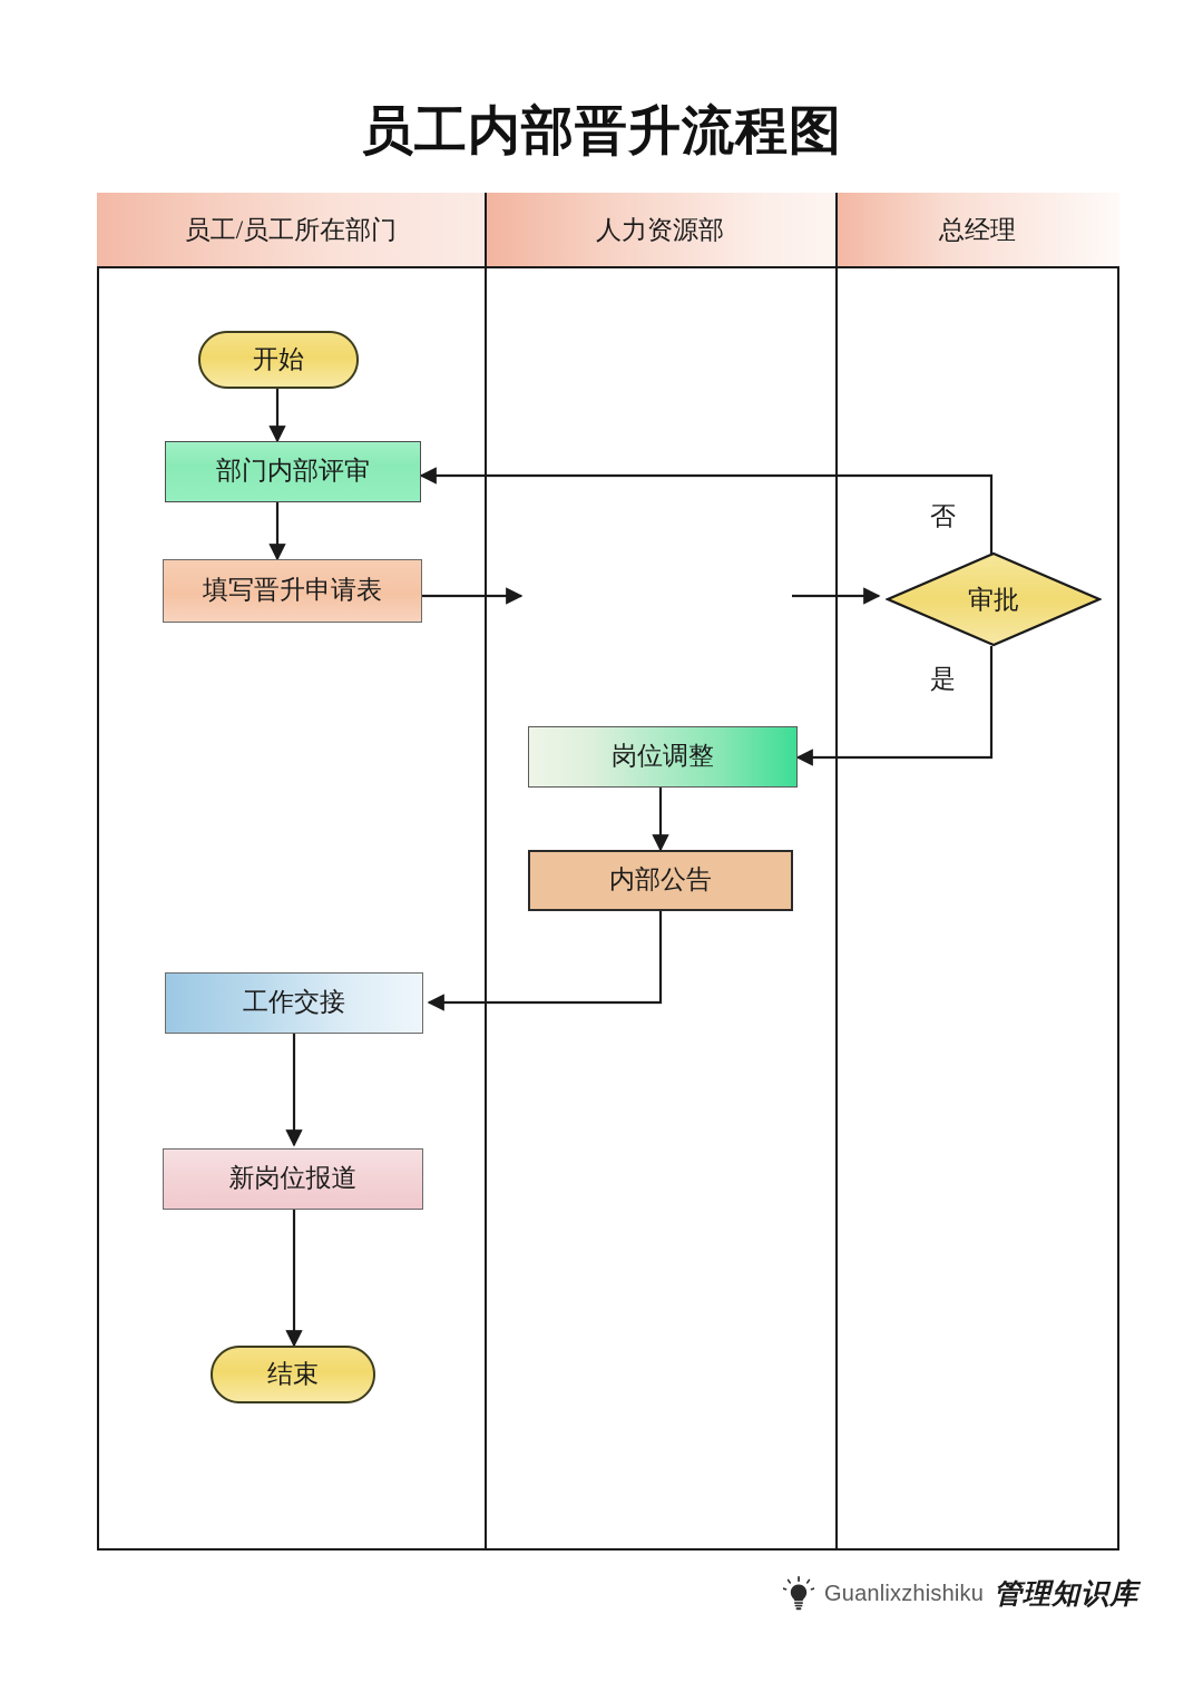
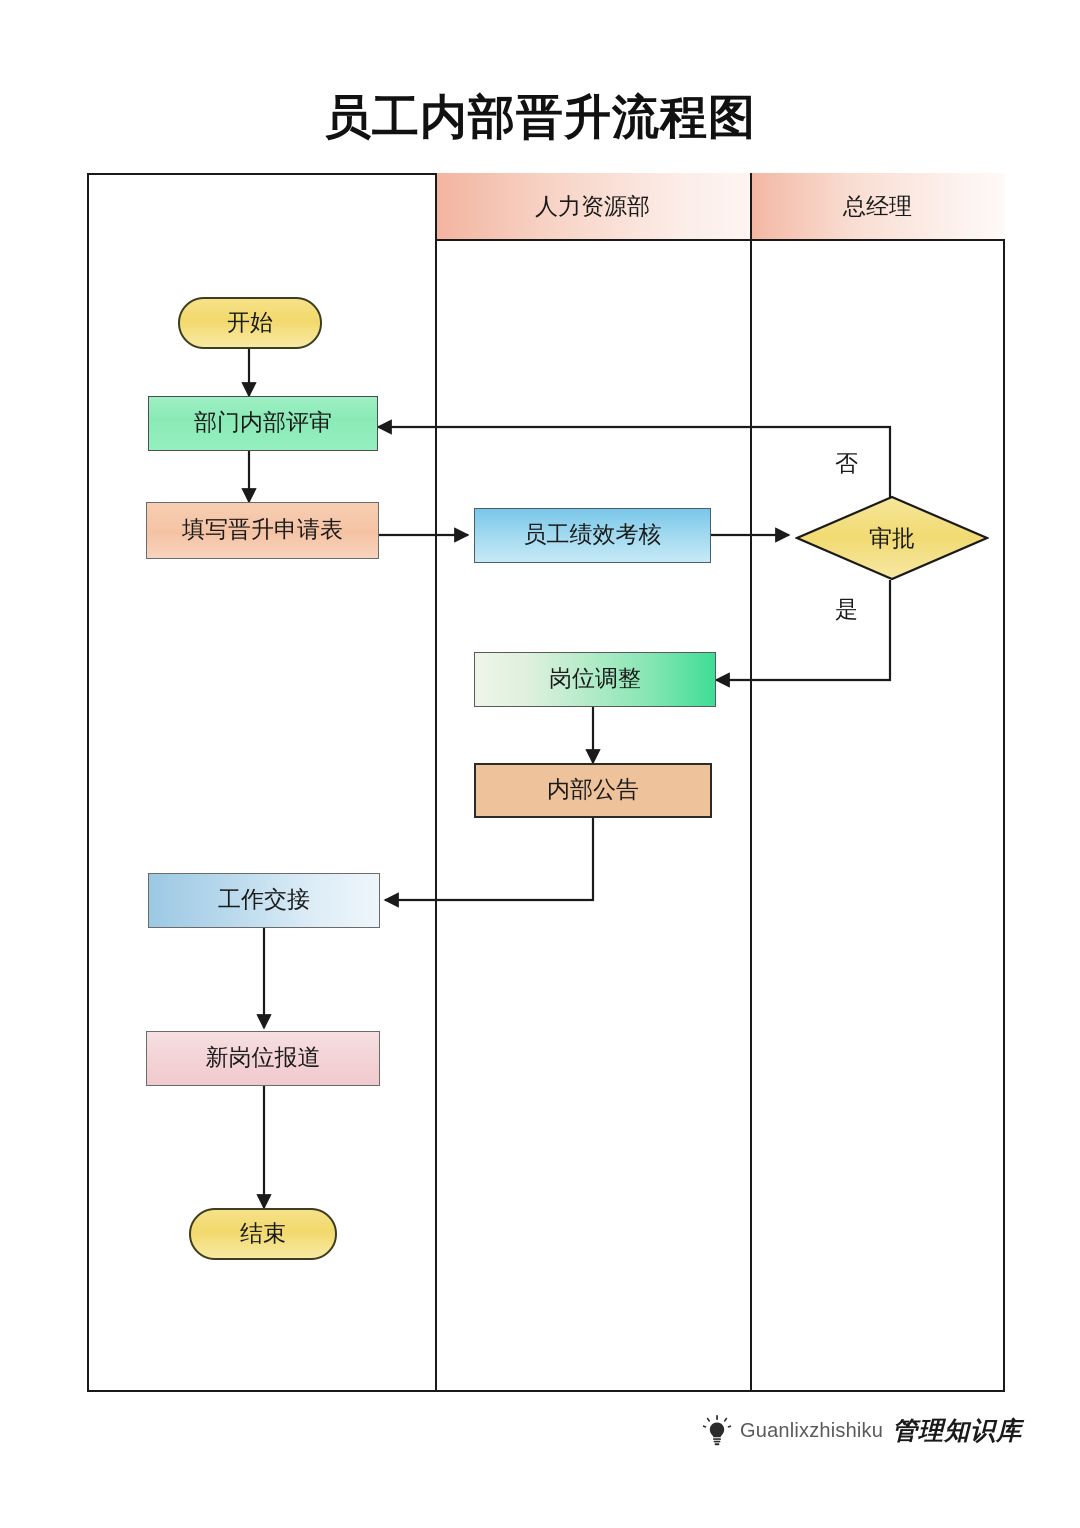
  员工内部晋升流程图
- 员工/员工所在部门
  人力资源部
  总经理
  否
  是
  开始
  部门内部评审
  填写晋升申请表
+ 员工绩效考核
  审批
  岗位调整
  内部公告
  工作交接
  新岗位报道
  结束
  Guanlixzhishiku
  管理知识库
